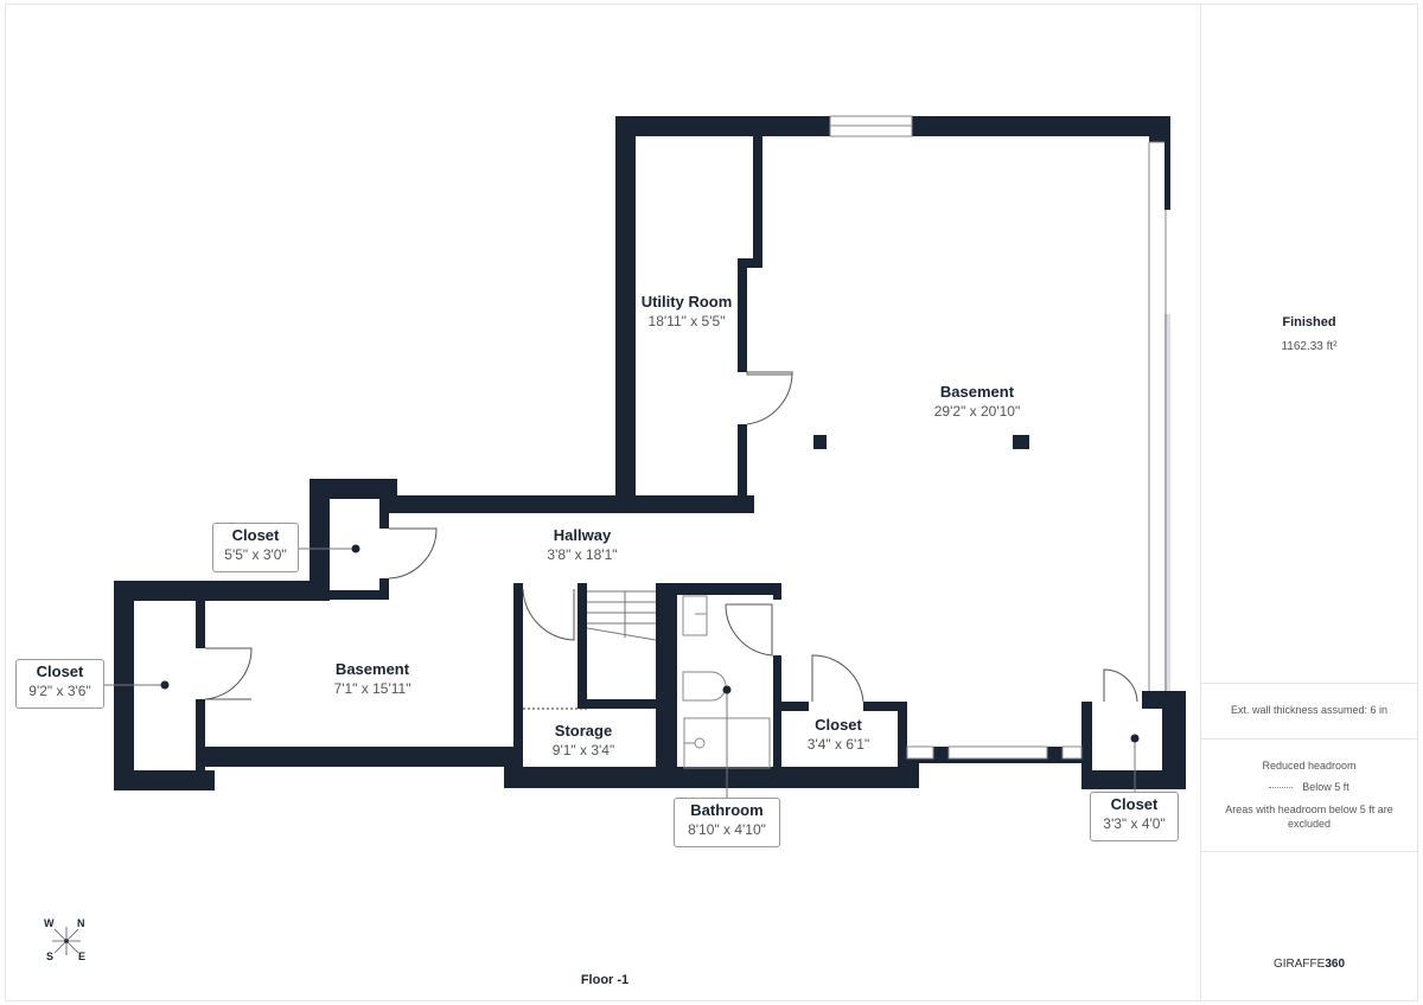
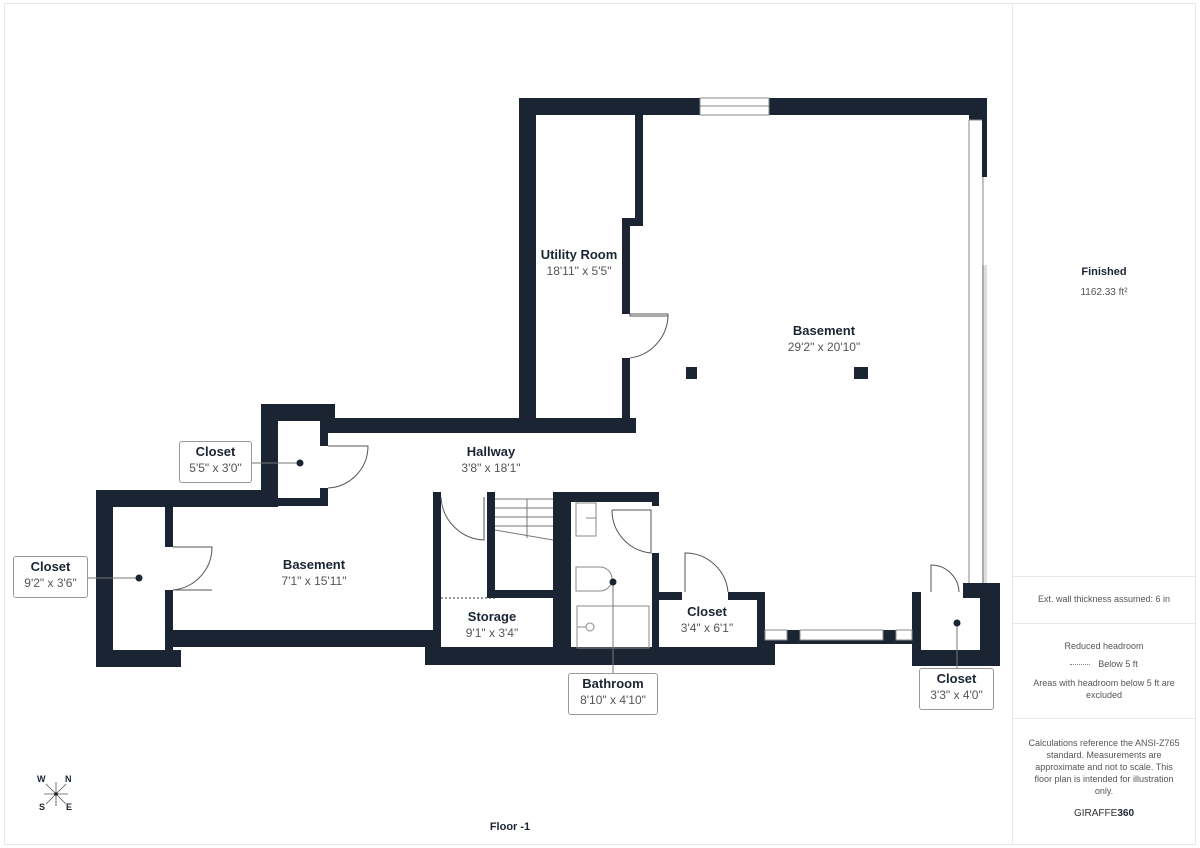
  Utility Room
  18'11" x 5'5"
  Basement
  29'2" x 20'10"
  Hallway
  3'8" x 18'1"
  Basement
  7'1" x 15'11"
  Storage
  9'1" x 3'4"
  Closet
  3'4" x 6'1"
  Closet
  5'5" x 3'0"
  Closet
  9'2" x 3'6"
  Bathroom
  8'10" x 4'10"
  Closet
  3'3" x 4'0"
  W
  N
  S
  E
  Floor -1
  Finished
  1162.33 ft²
  Ext. wall thickness assumed: 6 in
  Reduced headroom
  Below 5 ft
  Areas with headroom below 5 ft are excluded
+ Calculations reference the ANSI-Z765 standard. Measurements are approximate and not to scale. This floor plan is intended for illustration only.
  GIRAFFE360
